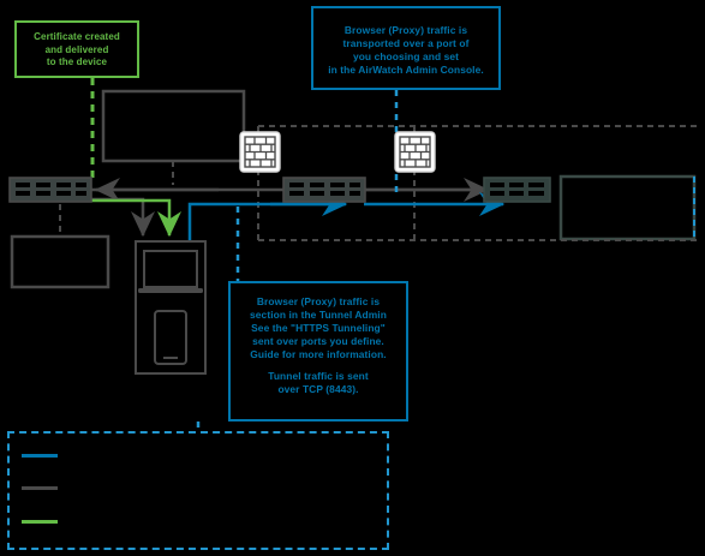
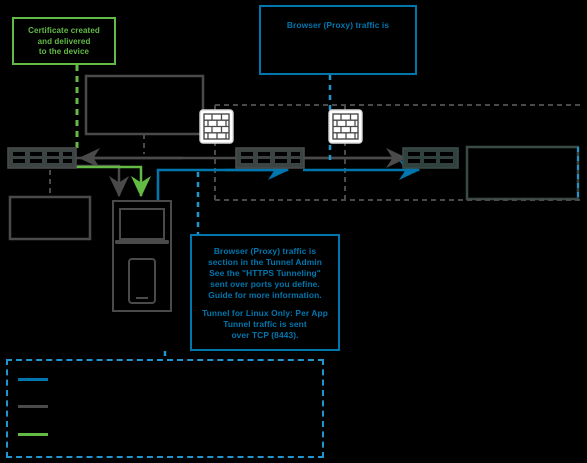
  Certificate created
  and delivered
  to the device
  Browser (Proxy) traffic is
- transported over a port of
- you choosing and set
- in the AirWatch Admin Console.
  Browser (Proxy) traffic is
  section in the Tunnel Admin
  See the "HTTPS Tunneling"
  sent over ports you define.
  Guide for more information.
+ Tunnel for Linux Only: Per App
  Tunnel traffic is sent
  over TCP (8443).
